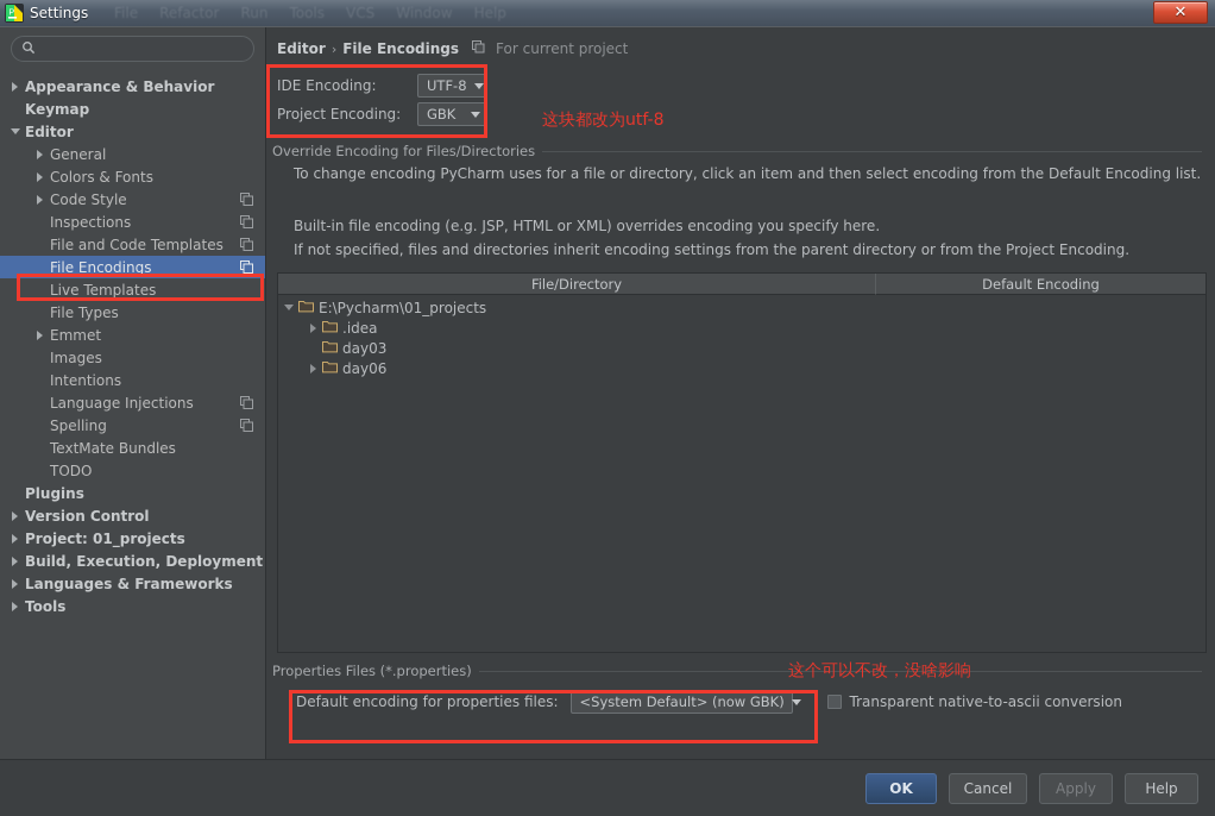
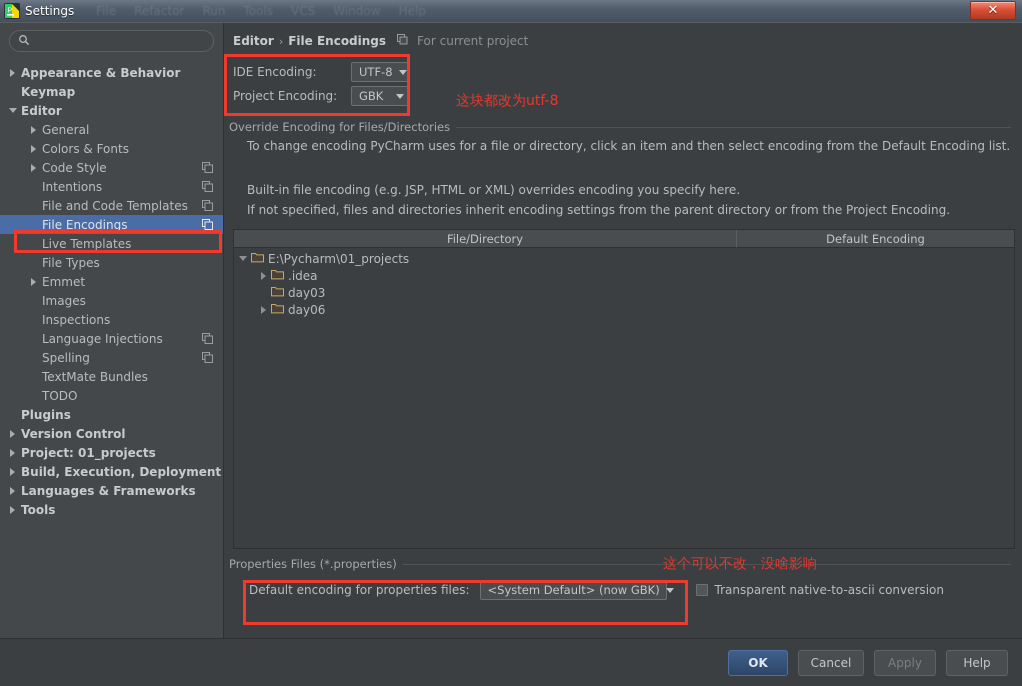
  Settings
  File
  Refactor
  Run
  Tools
  VCS
  Window
  Help
  ✕
  Appearance & Behavior
  Keymap
  Editor
  General
  Colors & Fonts
  Code Style
- Inspections
+ Intentions
  File and Code Templates
  File Encodings
  Live Templates
  File Types
  Emmet
  Images
- Intentions
+ Inspections
  Language Injections
  Spelling
  TextMate Bundles
  TODO
  Plugins
  Version Control
  Project: 01_projects
  Build, Execution, Deployment
  Languages & Frameworks
  Tools
  Editor
  ›
  File Encodings
  For current project
  IDE Encoding:
  UTF-8
  Project Encoding:
  GBK
  Override Encoding for Files/Directories
  To change encoding PyCharm uses for a file or directory, click an item and then select encoding from the Default Encoding list.
  Built-in file encoding (e.g. JSP, HTML or XML) overrides encoding you specify here.
  If not specified, files and directories inherit encoding settings from the parent directory or from the Project Encoding.
  File/Directory
  Default Encoding
  E:\Pycharm\01_projects
  .idea
  day03
  day06
  Properties Files (*.properties)
  Default encoding for properties files:
  <System Default> (now GBK)
  Transparent native-to-ascii conversion
  OK
  Cancel
  Apply
  Help
  这块都改为utf-8
  这个可以不改，没啥影响
